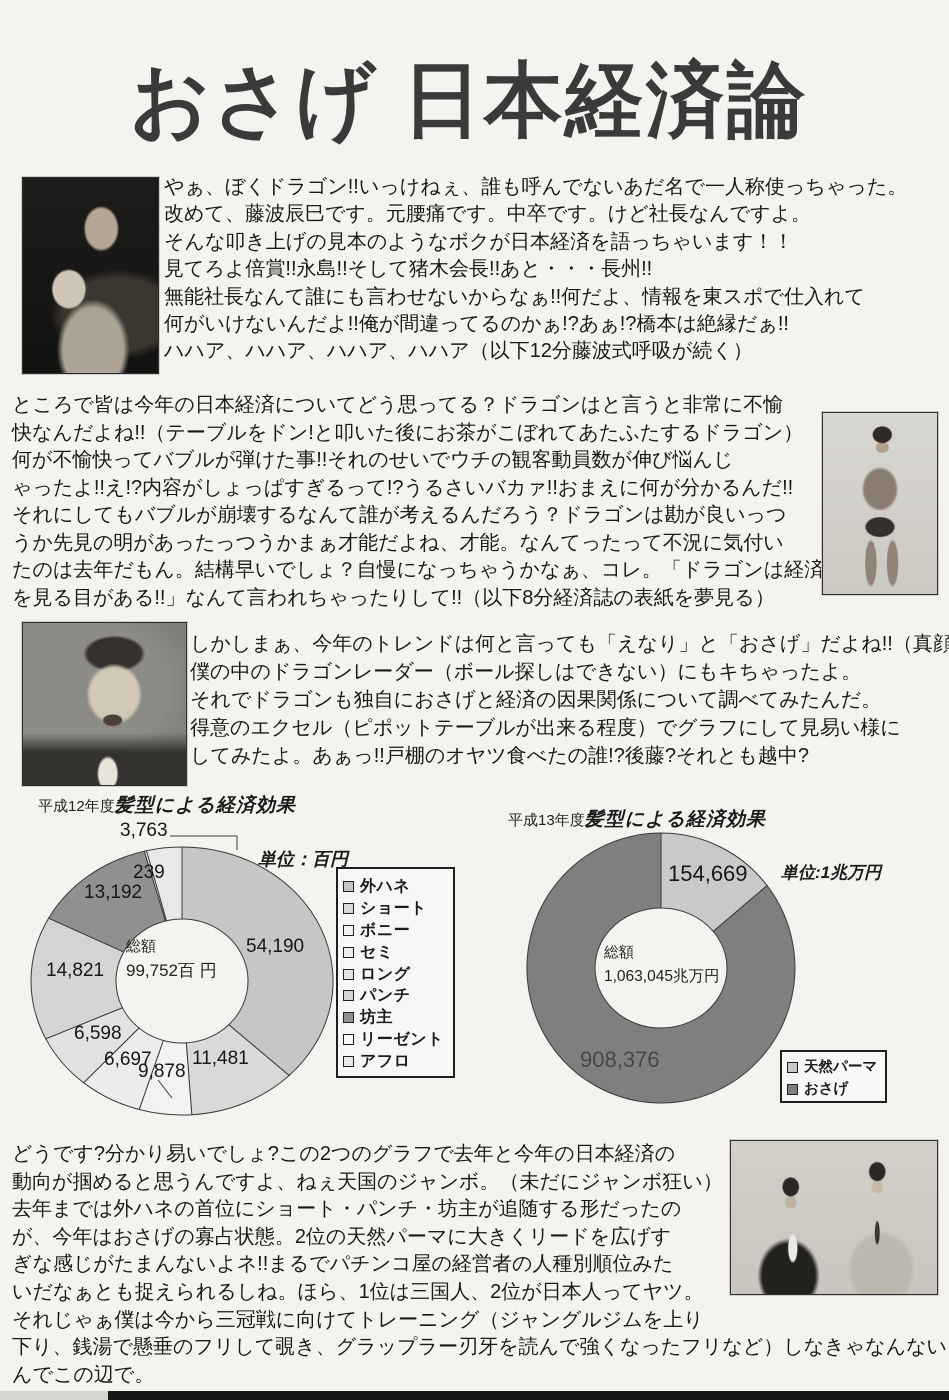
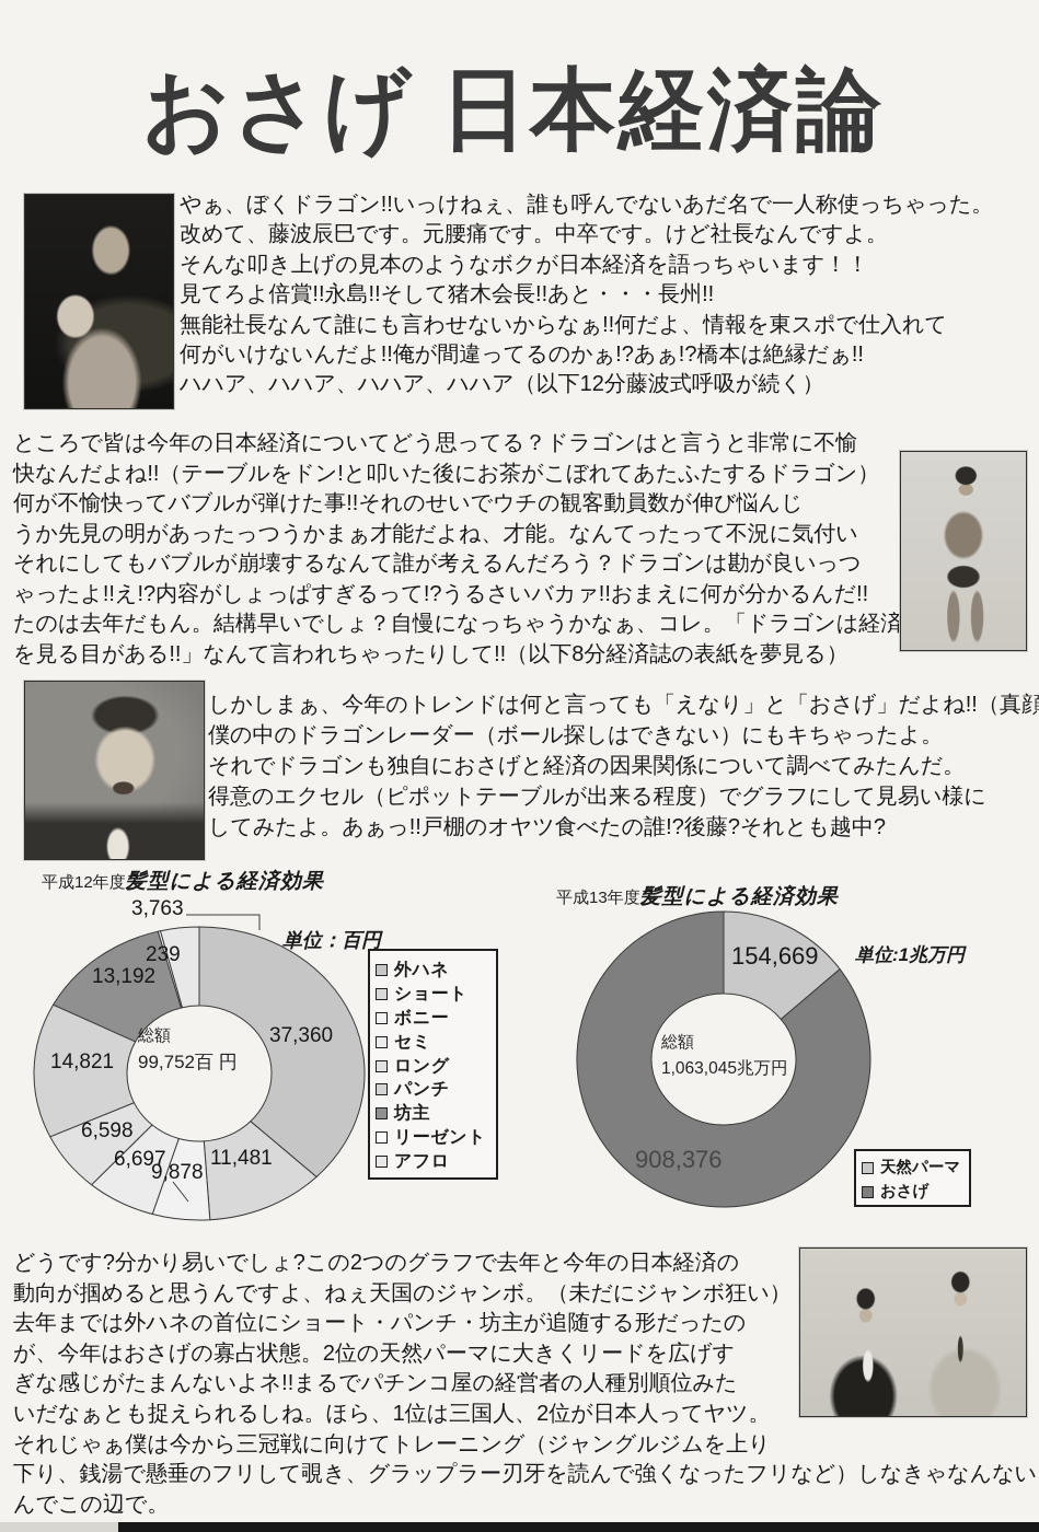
  おさげ 日本経済論
  やぁ、ぼくドラゴン!!いっけねぇ、誰も呼んでないあだ名で一人称使っちゃった。
  改めて、藤波辰巳です。元腰痛です。中卒です。けど社長なんですよ。
  そんな叩き上げの見本のようなボクが日本経済を語っちゃいます！！
  見てろよ倍賞!!永島!!そして猪木会長!!あと・・・長州!!
  無能社長なんて誰にも言わせないからなぁ!!何だよ、情報を東スポで仕入れて
  何がいけないんだよ!!俺が間違ってるのかぁ!?あぁ!?橋本は絶縁だぁ!!
  ハハア、ハハア、ハハア、ハハア（以下12分藤波式呼吸が続く）
  ところで皆は今年の日本経済についてどう思ってる？ドラゴンはと言うと非常に不愉
  快なんだよね!!（テーブルをドン!と叩いた後にお茶がこぼれてあたふたするドラゴン）
  何が不愉快ってバブルが弾けた事!!それのせいでウチの観客動員数が伸び悩んじ
- ゃったよ!!え!?内容がしょっぱすぎるって!?うるさいバカァ!!おまえに何が分かるんだ!!
+ うか先見の明があったっつうかまぁ才能だよね、才能。なんてったって不況に気付い
  それにしてもバブルが崩壊するなんて誰が考えるんだろう？ドラゴンは勘が良いっつ
- うか先見の明があったっつうかまぁ才能だよね、才能。なんてったって不況に気付い
+ ゃったよ!!え!?内容がしょっぱすぎるって!?うるさいバカァ!!おまえに何が分かるんだ!!
  たのは去年だもん。結構早いでしょ？自慢になっちゃうかなぁ、コレ。「ドラゴンは経済
  を見る目がある!!」なんて言われちゃったりして!!（以下8分経済誌の表紙を夢見る）
  しかしまぁ、今年のトレンドは何と言っても「えなり」と「おさげ」だよね!!（真顔
  僕の中のドラゴンレーダー（ボール探しはできない）にもキちゃったよ。
  それでドラゴンも独自におさげと経済の因果関係について調べてみたんだ。
  得意のエクセル（ピポットテーブルが出来る程度）でグラフにして見易い様に
  してみたよ。あぁっ!!戸棚のオヤツ食べたの誰!?後藤?それとも越中?
  平成12年度
  髪型による経済効果
  単位：百円
- 54,190
+ 37,360
  11,481
  9,878
  6,697
  6,598
  14,821
  13,192
  239
  3,763
  総額
  99,752百 円
  外ハネ
  ショート
  ボニー
  セミ
  ロング
  パンチ
  坊主
  リーゼント
  アフロ
  平成13年度
  髪型による経済効果
  単位:1兆万円
  154,669
  908,376
  総額
  1,063,045兆万円
  天然パーマ
  おさげ
  どうです?分かり易いでしょ?この2つのグラフで去年と今年の日本経済の
  動向が掴めると思うんですよ、ねぇ天国のジャンボ。（未だにジャンボ狂い）
  去年までは外ハネの首位にショート・パンチ・坊主が追随する形だったの
  が、今年はおさげの寡占状態。2位の天然パーマに大きくリードを広げす
  ぎな感じがたまんないよネ!!まるでパチンコ屋の経営者の人種別順位みた
  いだなぁとも捉えられるしね。ほら、1位は三国人、2位が日本人ってヤツ。
  それじゃぁ僕は今から三冠戦に向けてトレーニング（ジャングルジムを上り
  下り、銭湯で懸垂のフリして覗き、グラップラー刃牙を読んで強くなったフリなど）しなきゃなんない
  んでこの辺で。
